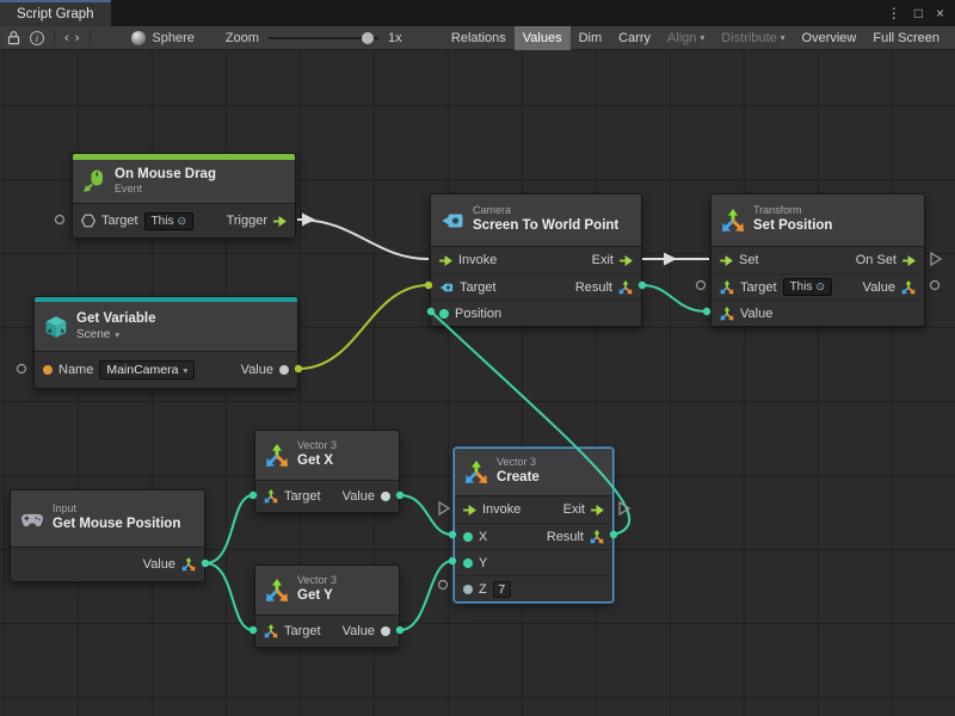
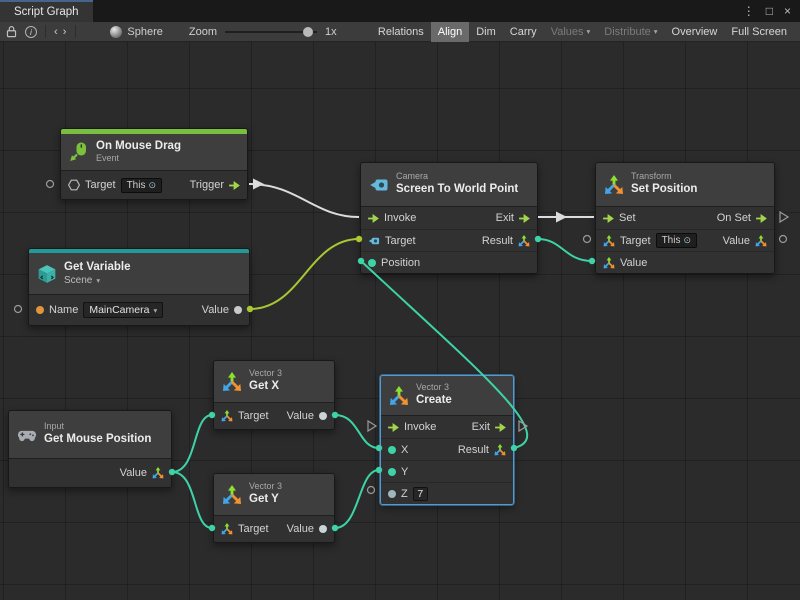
  Script Graph
  ⋮
  □
  ×
  i
  ‹ ›
  Sphere
  Zoom
  1x
  Relations
- Values
+ Align
  Dim
  Carry
- Align
+ Values
  ▾
  Distribute
  ▾
  Overview
  Full Screen
  On Mouse Drag
  Event
  Target
  This
  ⊙
  Trigger
  Get Variable
  Scene
  ▾
  Name
  MainCamera
  ▾
  Value
  Camera
  Screen To World Point
  Invoke
  Exit
  Target
  Result
  Position
  Transform
  Set Position
  Set
  On Set
  Target
  This
  ⊙
  Value
  Value
  Vector 3
  Get X
  Target
  Value
  Vector 3
  Get Y
  Target
  Value
  Input
  Get Mouse Position
  Value
  Vector 3
  Create
  Invoke
  Exit
  X
  Result
  Y
  Z
  7
